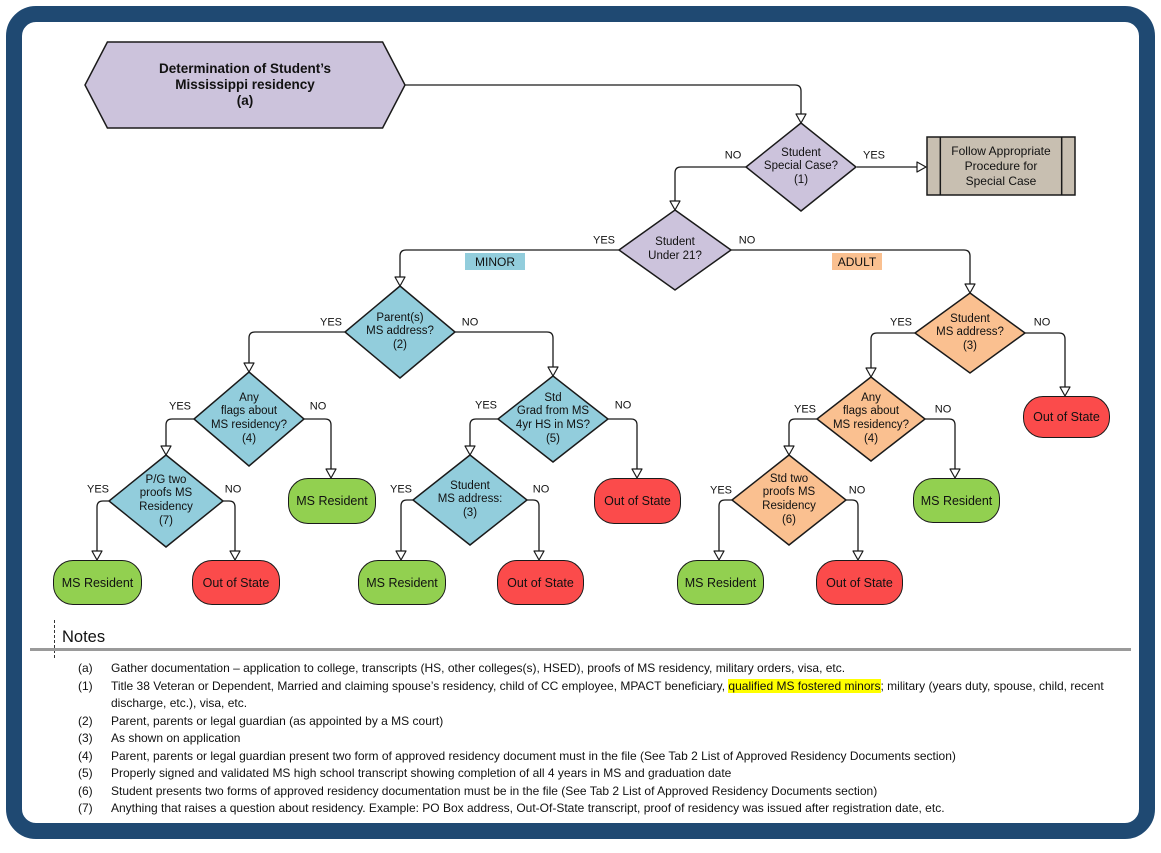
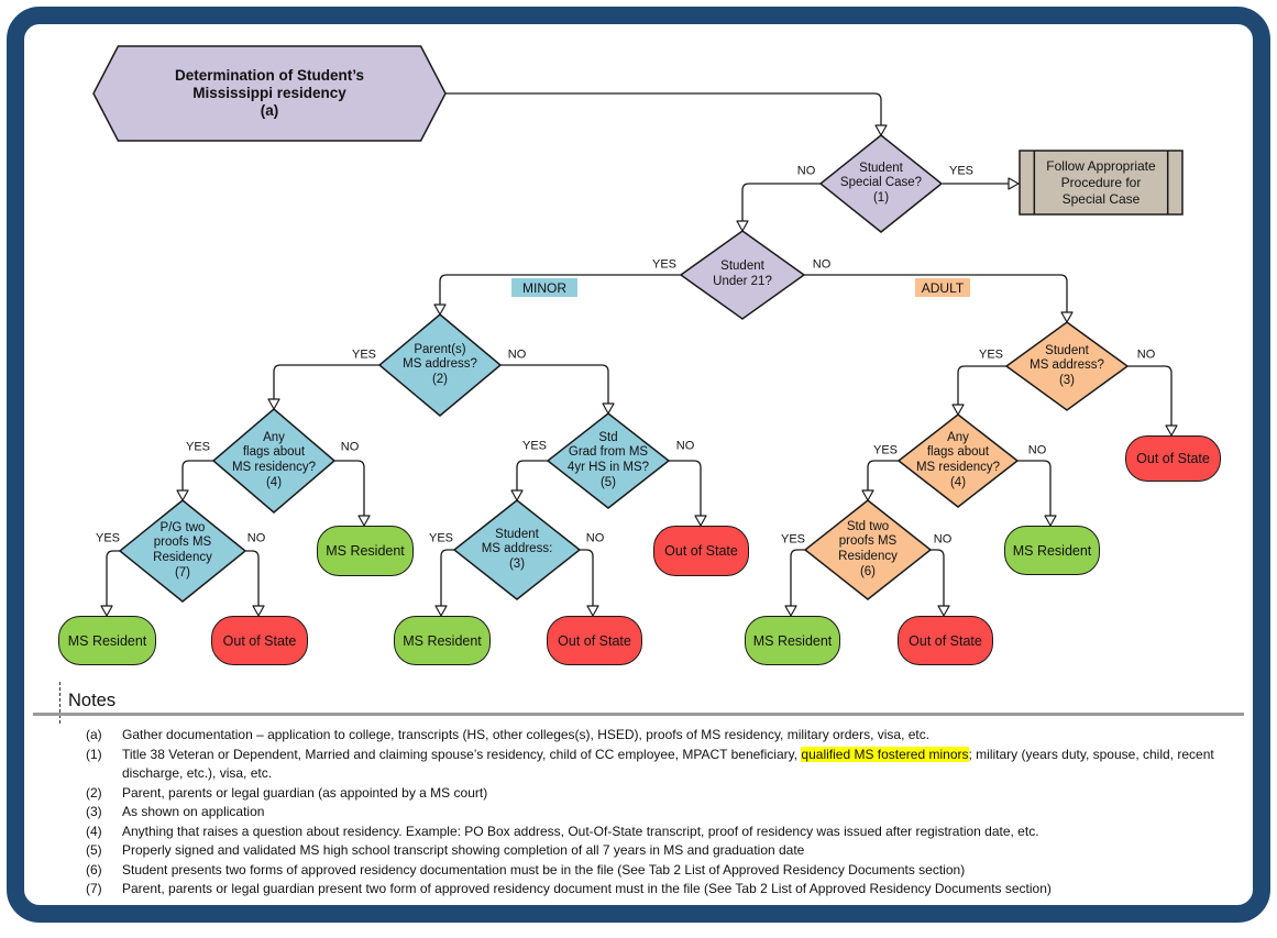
  Determination of Student’s
  Mississippi residency
  (a)
  Student
  Special Case?
  (1)
  Follow Appropriate
  Procedure for
  Special Case
  Student
  Under 21?
  MINOR
  ADULT
  Parent(s)
  MS address?
  (2)
  Any
  flags about
  MS residency?
  (4)
  P/G two
  proofs MS
  Residency
  (7)
  Std
  Grad from MS
  4yr HS in MS?
  (5)
  Student
  MS address:
  (3)
  Student
  MS address?
  (3)
  Any
  flags about
  MS residency?
  (4)
  Std two
  proofs MS
  Residency
  (6)
  MS Resident
  Out of State
  MS Resident
  MS Resident
  Out of State
  Out of State
  Out of State
  MS Resident
  MS Resident
  Out of State
  NO
  YES
  YES
  NO
  YES
  NO
  YES
  NO
  YES
  NO
  YES
  NO
  YES
  NO
  YES
  NO
  YES
  NO
  YES
  NO
  Notes
  (a)
  Gather documentation – application to college, transcripts (HS, other colleges(s), HSED), proofs of MS residency, military orders, visa, etc.
  (1)
  Title 38 Veteran or Dependent, Married and claiming spouse’s residency, child of CC employee, MPACT beneficiary, qualified MS fostered minors; military (years duty, spouse, child, recent discharge, etc.), visa, etc.
  (2)
  Parent, parents or legal guardian (as appointed by a MS court)
  (3)
  As shown on application
  (4)
- Parent, parents or legal guardian present two form of approved residency document must in the file (See Tab 2 List of Approved Residency Documents section)
+ Anything that raises a question about residency. Example: PO Box address, Out-Of-State transcript, proof of residency was issued after registration date, etc.
  (5)
- Properly signed and validated MS high school transcript showing completion of all 4 years in MS and graduation date
+ Properly signed and validated MS high school transcript showing completion of all 7 years in MS and graduation date
  (6)
  Student presents two forms of approved residency documentation must be in the file (See Tab 2 List of Approved Residency Documents section)
  (7)
- Anything that raises a question about residency. Example: PO Box address, Out-Of-State transcript, proof of residency was issued after registration date, etc.
+ Parent, parents or legal guardian present two form of approved residency document must in the file (See Tab 2 List of Approved Residency Documents section)
